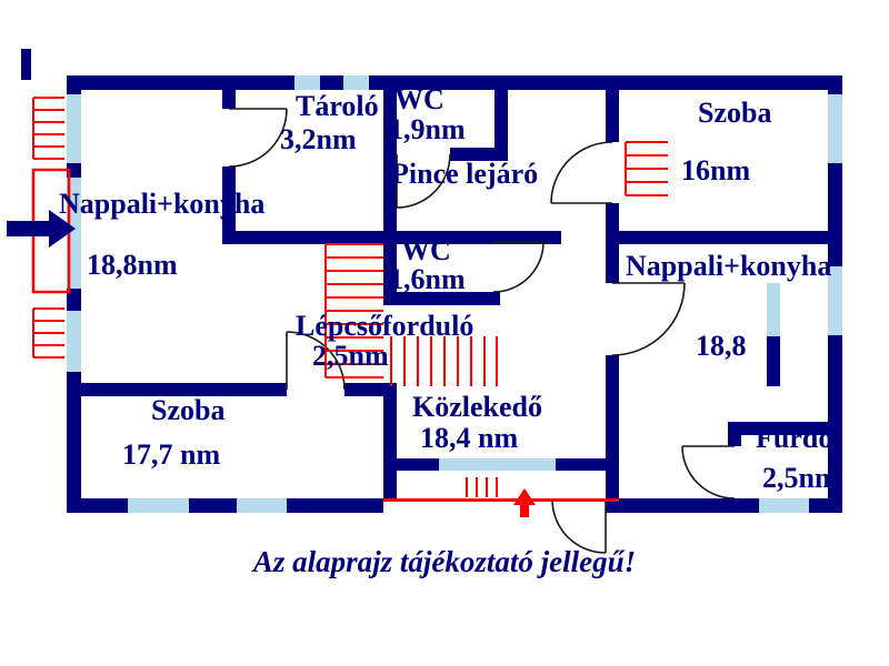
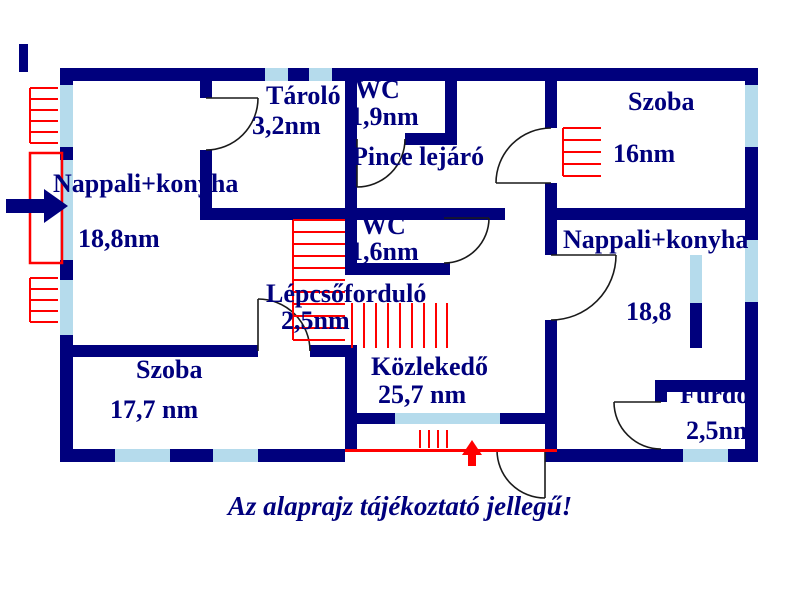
  Tároló
  3,2nm
  WC
  1,9nm
  Szoba
  16nm
  Pince lejáró
  Nappali+konyha
  18,8nm
  WC
  1,6nm
  Nappali+konyha
  18,8
  Lépcsőforduló
  2,5nm
  Szoba
  17,7 nm
  Közlekedő
- 18,4 nm
+ 25,7 nm
  Fürdő
  2,5nm
  Az alaprajz tájékoztató jellegű!
